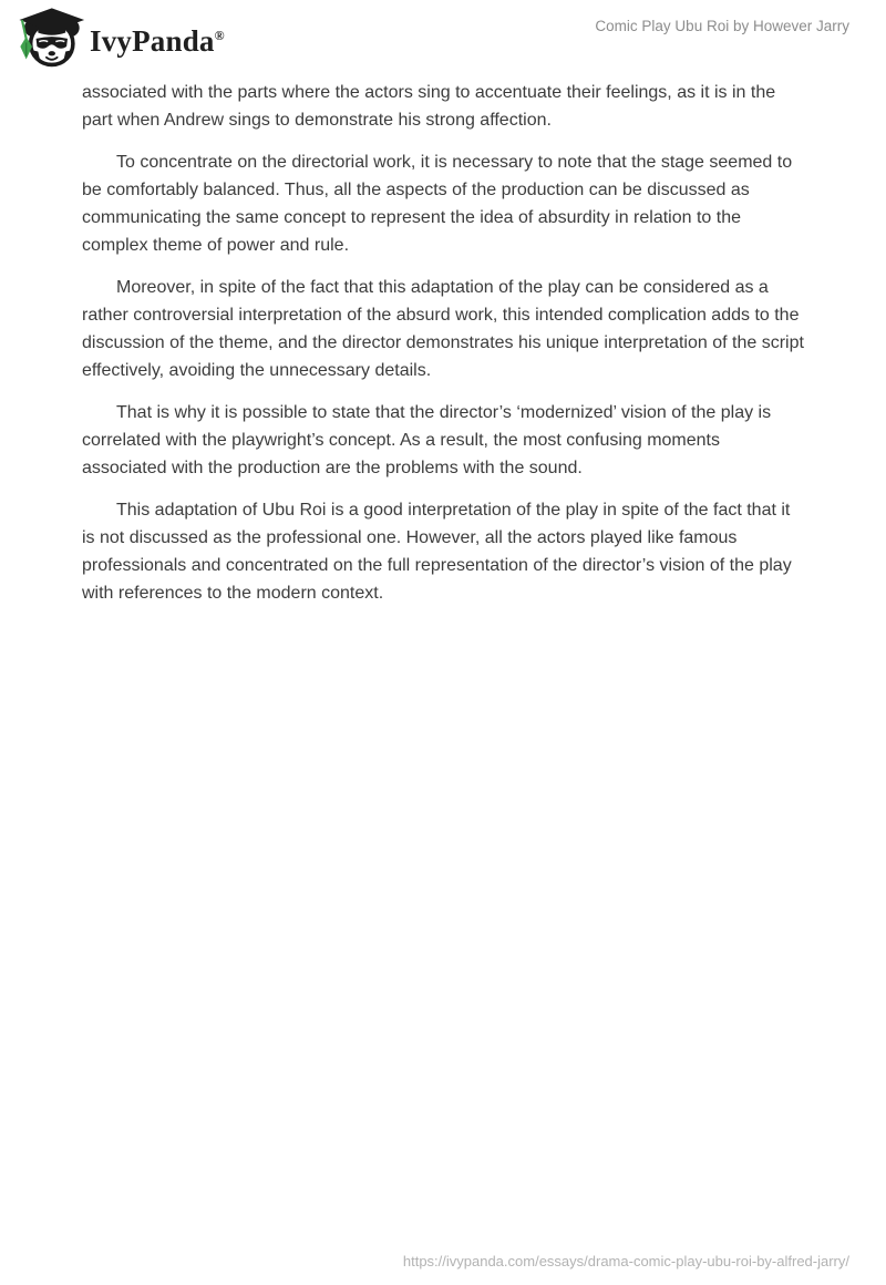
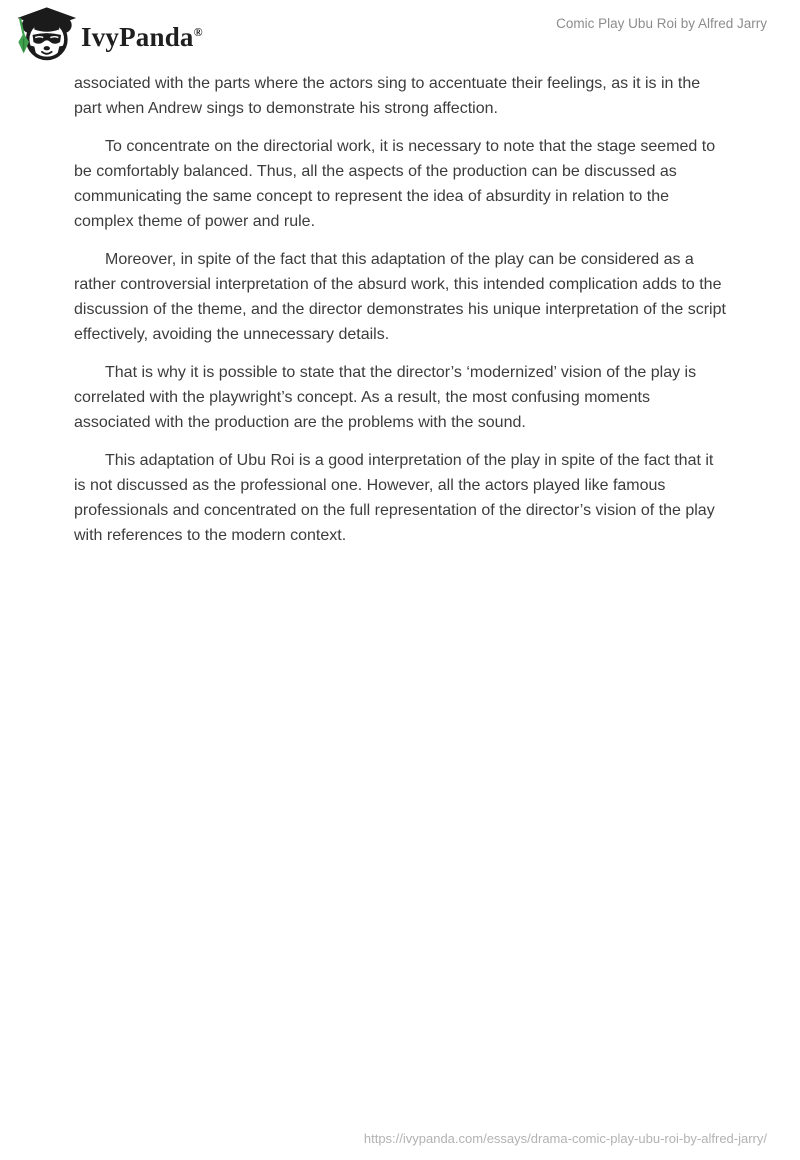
  IvyPanda®
- Comic Play Ubu Roi by However Jarry
+ Comic Play Ubu Roi by Alfred Jarry
  associated with the parts where the actors sing to accentuate their feelings, as it is in the part when Andrew sings to demonstrate his strong affection.
  To concentrate on the directorial work, it is necessary to note that the stage seemed to be comfortably balanced. Thus, all the aspects of the production can be discussed as communicating the same concept to represent the idea of absurdity in relation to the complex theme of power and rule.
  Moreover, in spite of the fact that this adaptation of the play can be considered as a rather controversial interpretation of the absurd work, this intended complication adds to the discussion of the theme, and the director demonstrates his unique interpretation of the script effectively, avoiding the unnecessary details.
  That is why it is possible to state that the director’s ‘modernized’ vision of the play is correlated with the playwright’s concept. As a result, the most confusing moments associated with the production are the problems with the sound.
  This adaptation of Ubu Roi is a good interpretation of the play in spite of the fact that it is not discussed as the professional one. However, all the actors played like famous professionals and concentrated on the full representation of the director’s vision of the play with references to the modern context.
  https://ivypanda.com/essays/drama-comic-play-ubu-roi-by-alfred-jarry/
